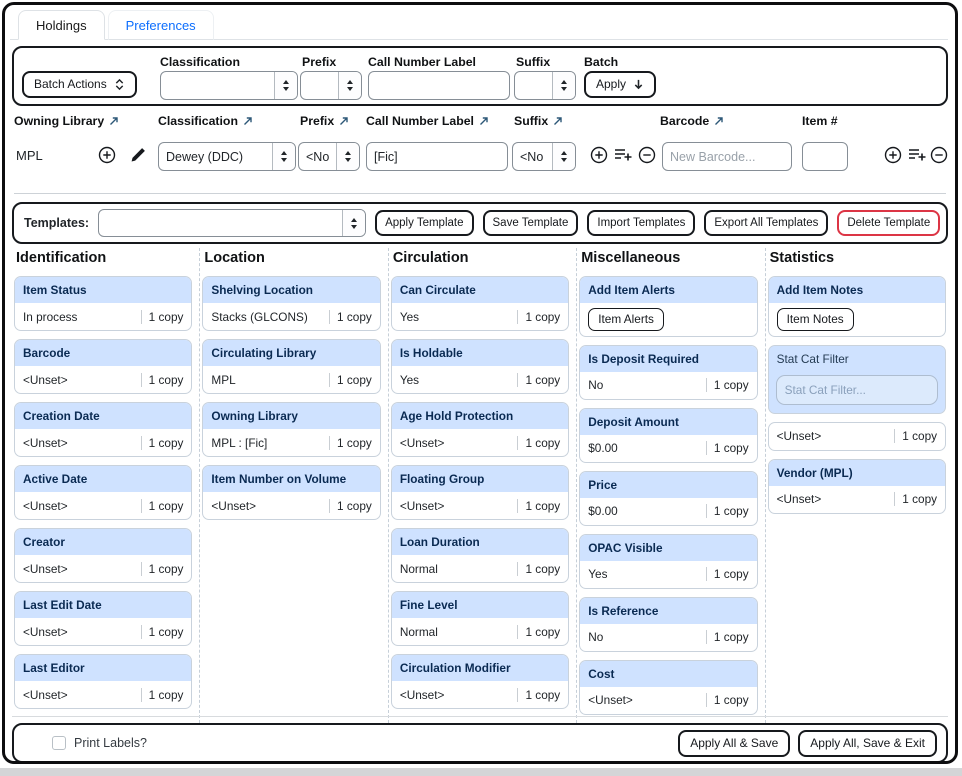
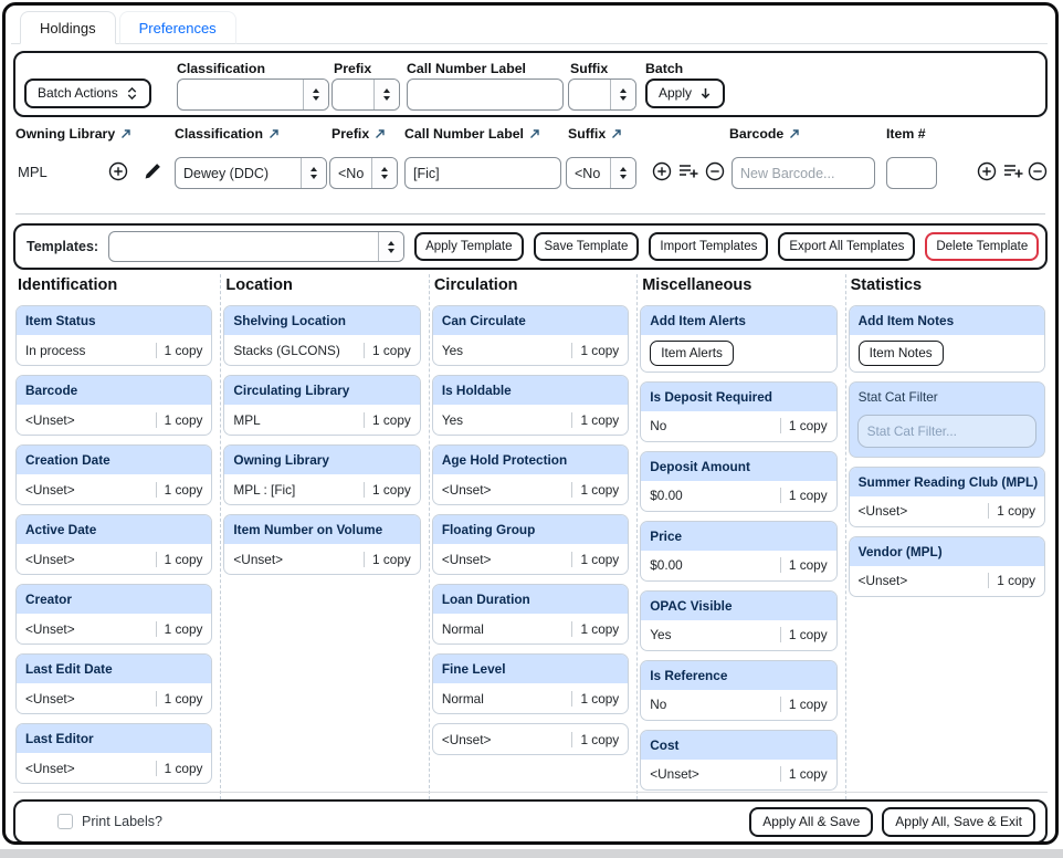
  Holdings
  Preferences
  Batch Actions
  Classification
  Prefix
  Call Number Label
  Suffix
  Batch
  Apply
  Owning Library
  Classification
  Prefix
  Call Number Label
  Suffix
  Barcode
  Item #
  MPL
  Dewey (DDC)
  <No
  [Fic]
  <No
  New Barcode...
  Templates:
  Apply Template
  Save Template
  Import Templates
  Export All Templates
  Delete Template
  Identification
  Item Status
  In process
  1 copy
  Barcode
  <Unset>
  1 copy
  Creation Date
  <Unset>
  1 copy
  Active Date
  <Unset>
  1 copy
  Creator
  <Unset>
  1 copy
  Last Edit Date
  <Unset>
  1 copy
  Last Editor
  <Unset>
  1 copy
  Location
  Shelving Location
  Stacks (GLCONS)
  1 copy
  Circulating Library
  MPL
  1 copy
  Owning Library
  MPL : [Fic]
  1 copy
  Item Number on Volume
  <Unset>
  1 copy
  Circulation
  Can Circulate
  Yes
  1 copy
  Is Holdable
  Yes
  1 copy
  Age Hold Protection
  <Unset>
  1 copy
  Floating Group
  <Unset>
  1 copy
  Loan Duration
  Normal
  1 copy
  Fine Level
  Normal
  1 copy
- Circulation Modifier
  <Unset>
  1 copy
  Miscellaneous
  Add Item Alerts
  Item Alerts
  Is Deposit Required
  No
  1 copy
  Deposit Amount
  $0.00
  1 copy
  Price
  $0.00
  1 copy
  OPAC Visible
  Yes
  1 copy
  Is Reference
  No
  1 copy
  Cost
  <Unset>
  1 copy
  Statistics
  Add Item Notes
  Item Notes
  Stat Cat Filter
  Stat Cat Filter...
+ Summer Reading Club (MPL)
  <Unset>
  1 copy
  Vendor (MPL)
  <Unset>
  1 copy
  Print Labels?
  Apply All & Save
  Apply All, Save & Exit
